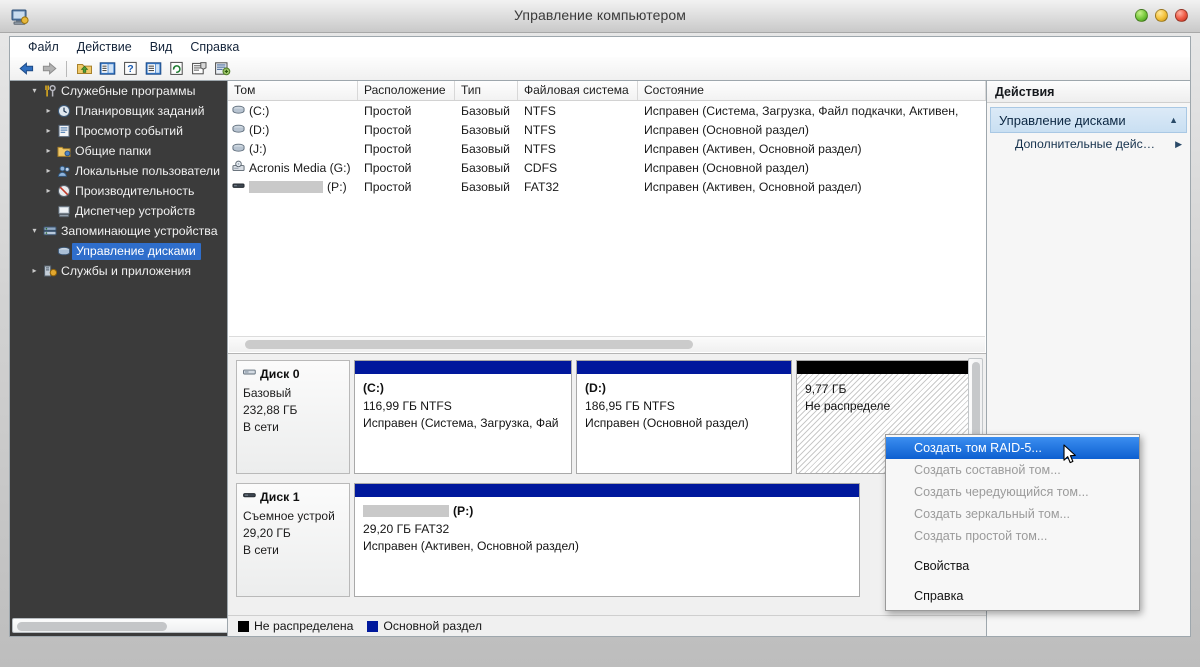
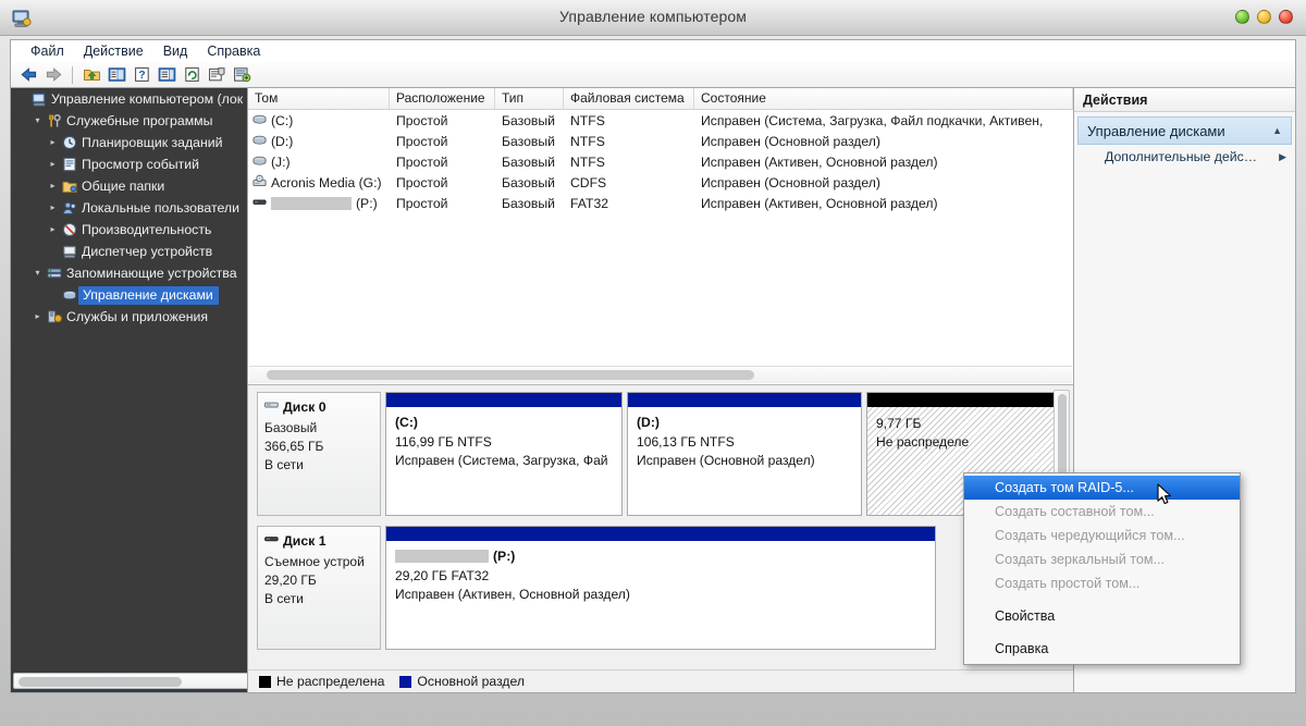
  Управление компьютером
  Файл
  Действие
  Вид
  Справка
  ?
+ Управление компьютером (лок
  ▾
  Служебные программы
  ▸
  Планировщик заданий
  ▸
  Просмотр событий
  ▸
  Общие папки
  ▸
  Локальные пользователи
  ▸
  Производительность
  Диспетчер устройств
  ▾
  Запоминающие устройства
  Управление дисками
  ▸
  Службы и приложения
  Том
  Расположение
  Тип
  Файловая система
  Состояние
  (C:)
  Простой
  Базовый
  NTFS
  Исправен (Система, Загрузка, Файл подкачки, Активен,
  (D:)
  Простой
  Базовый
  NTFS
  Исправен (Основной раздел)
  (J:)
  Простой
  Базовый
  NTFS
  Исправен (Активен, Основной раздел)
  Acronis Media (G:)
  Простой
  Базовый
  CDFS
  Исправен (Основной раздел)
  (P:)
  Простой
  Базовый
  FAT32
  Исправен (Активен, Основной раздел)
  Диск 0
  Базовый
- 232,88 ГБ
+ 366,65 ГБ
  В сети
  (C:)
  116,99 ГБ NTFS
  Исправен (Система, Загрузка, Фай
  (D:)
- 186,95 ГБ NTFS
+ 106,13 ГБ NTFS
  Исправен (Основной раздел)
  9,77 ГБ
  Не распределе
  Диск 1
  Съемное устрой
  29,20 ГБ
  В сети
  (P:)
  29,20 ГБ FAT32
  Исправен (Активен, Основной раздел)
  Не распределена
  Основной раздел
  Действия
  Управление дисками
  ▲
  Дополнительные дейс…
  ▶
  Создать том RAID-5...
  Создать составной том...
  Создать чередующийся том...
  Создать зеркальный том...
  Создать простой том...
  Свойства
  Справка
